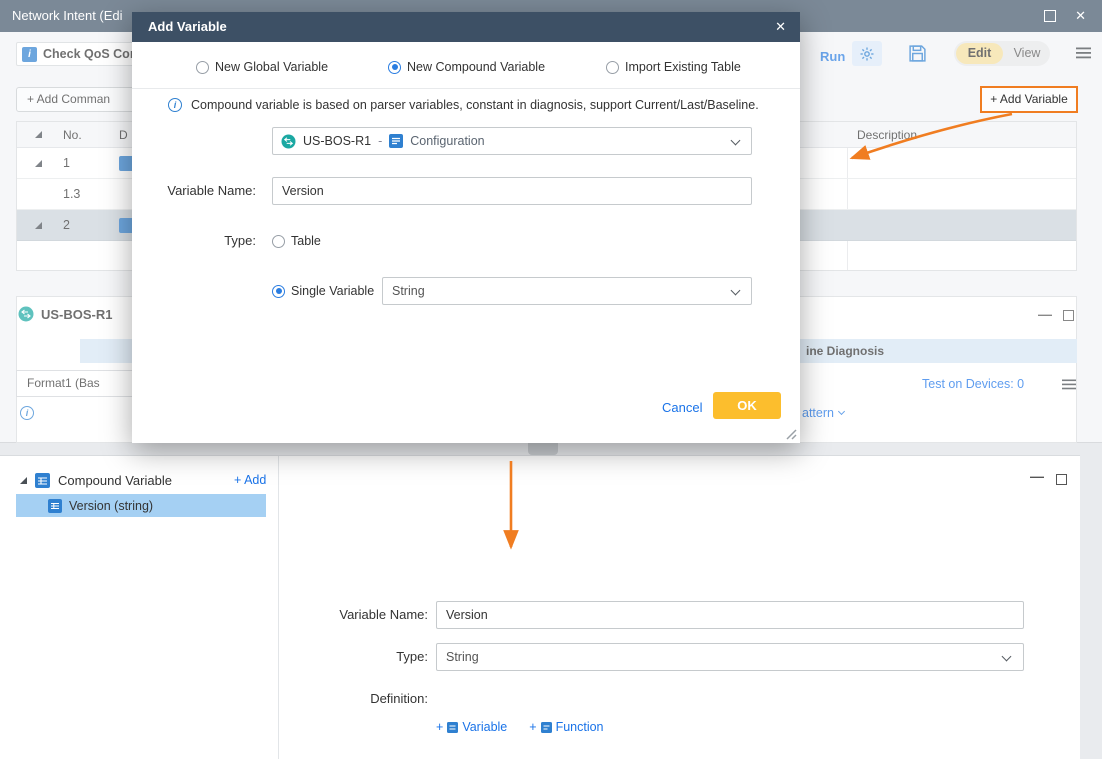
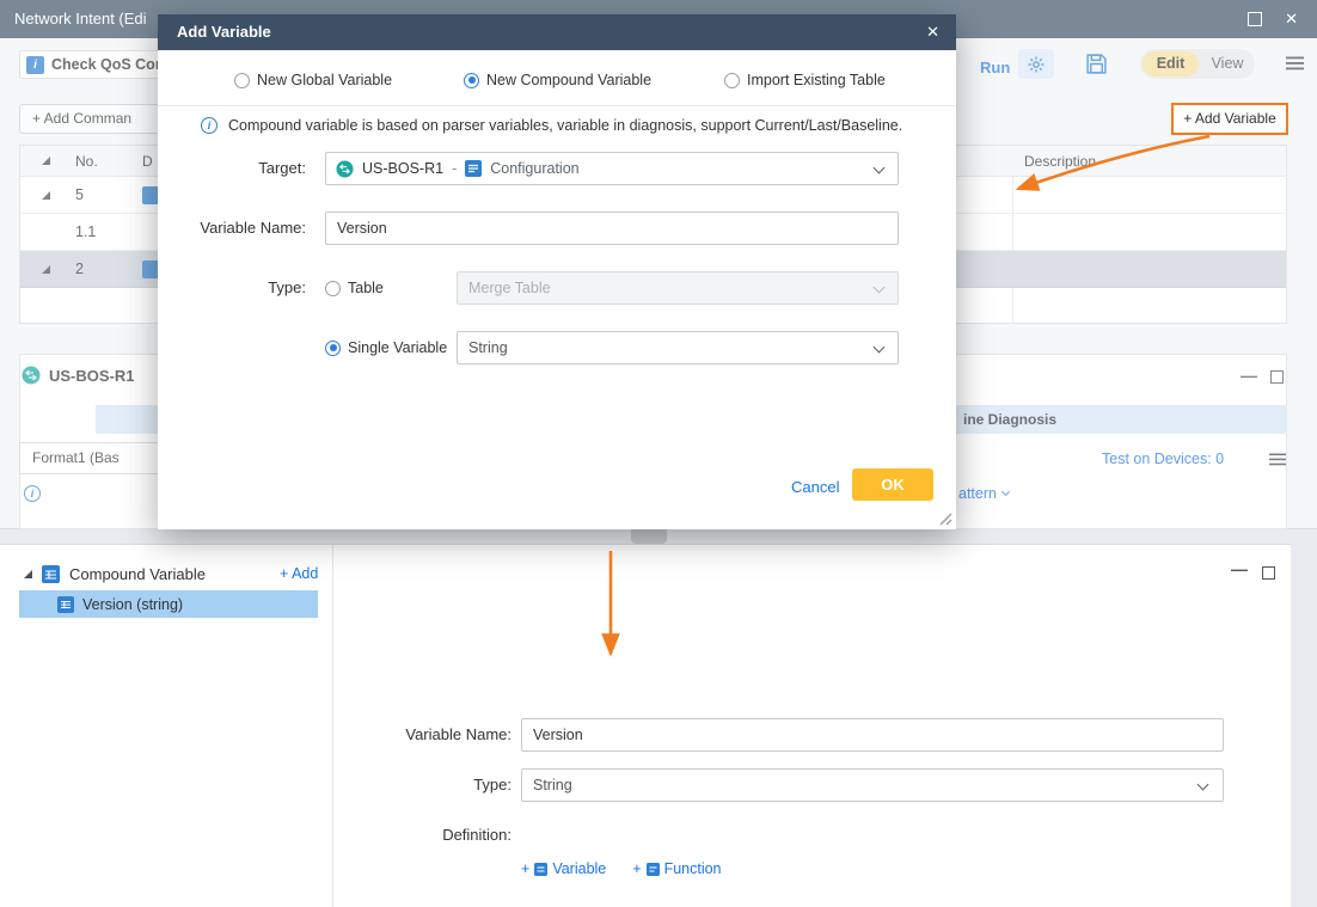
  Network Intent (Edi
  ✕
  i
  Check QoS Co
  + Add Comman
  Run
  Edit
  View
  + Add Variable
  No.
  D
  Description
- 1
+ 5
- 1.3
+ 1.1
  2
  US-BOS-R1
  —
  ine Diagnosis
  Format1 (Bas
  Test on Devices: 0
  i
  attern
  Add Variable
  ✕
  New Global Variable
  New Compound Variable
  Import Existing Table
  i
- Compound variable is based on parser variables, constant in diagnosis, support Current/Last/Baseline.
+ Compound variable is based on parser variables, variable in diagnosis, support Current/Last/Baseline.
+ Target:
  US-BOS-R1
  -
  Configuration
  Variable Name:
  Version
  Type:
  Table
+ Merge Table
  Single Variable
  String
  Cancel
  OK
  Compound Variable
  + Add
  Version (string)
  —
  Variable Name:
  Version
  Type:
  String
  Definition:
  +
  Variable
  +
  Function
